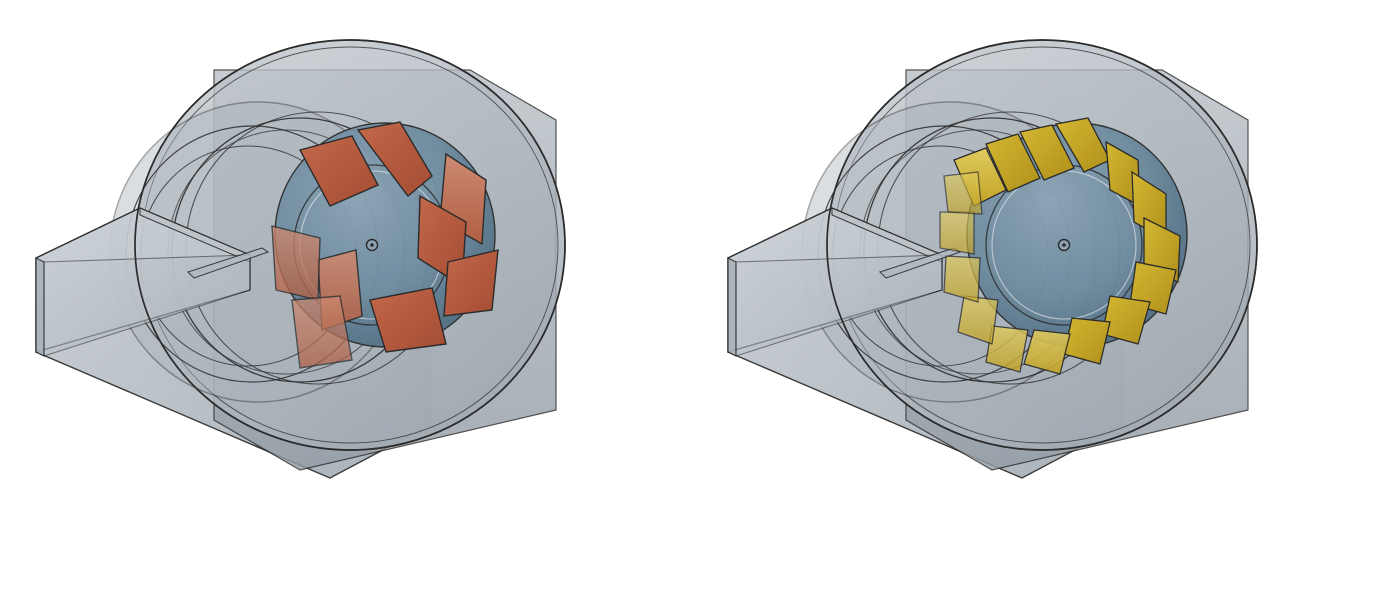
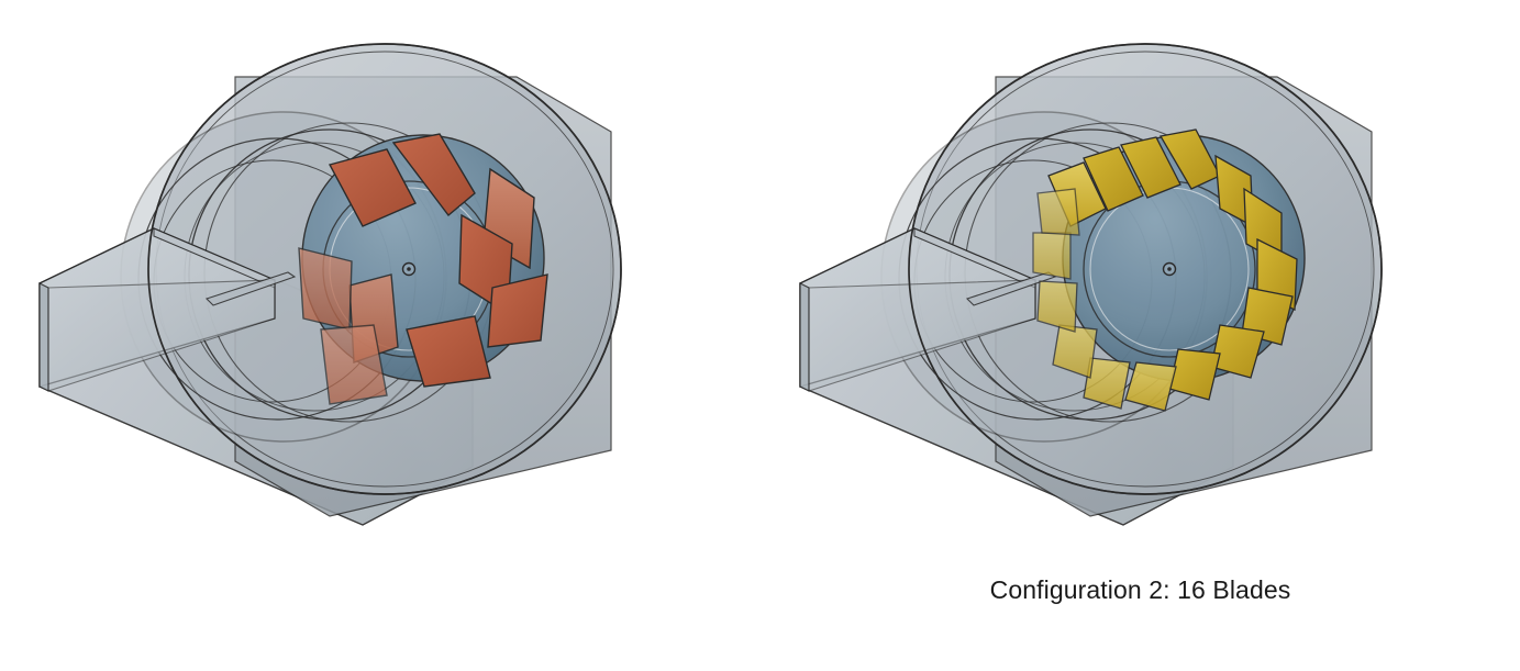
+ Configuration 2: 16 Blades
